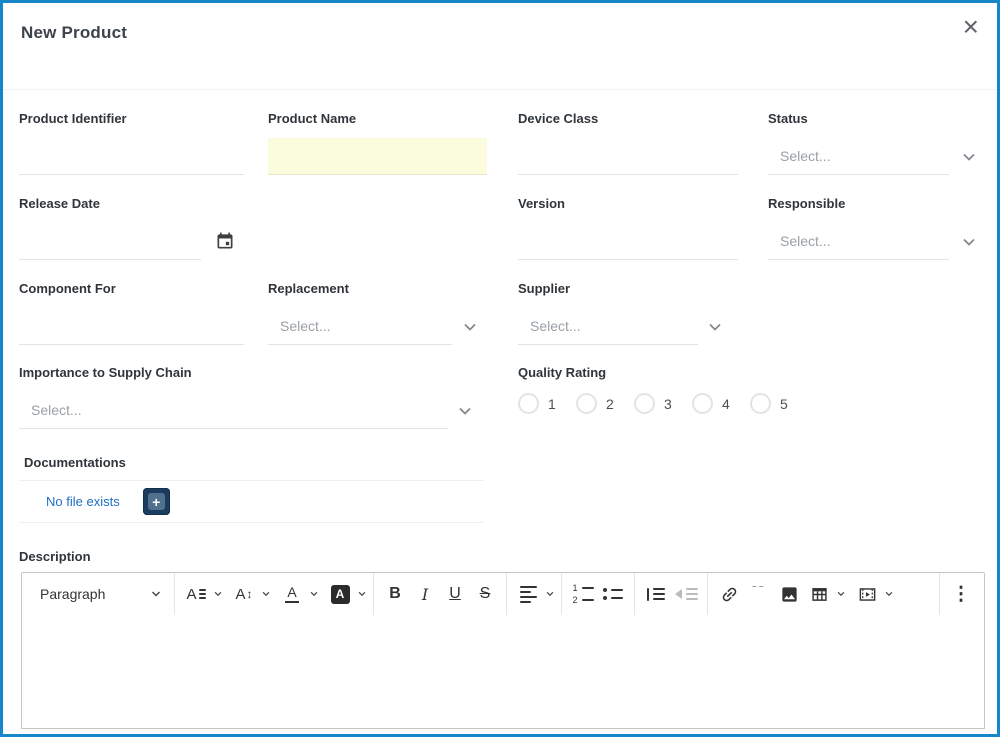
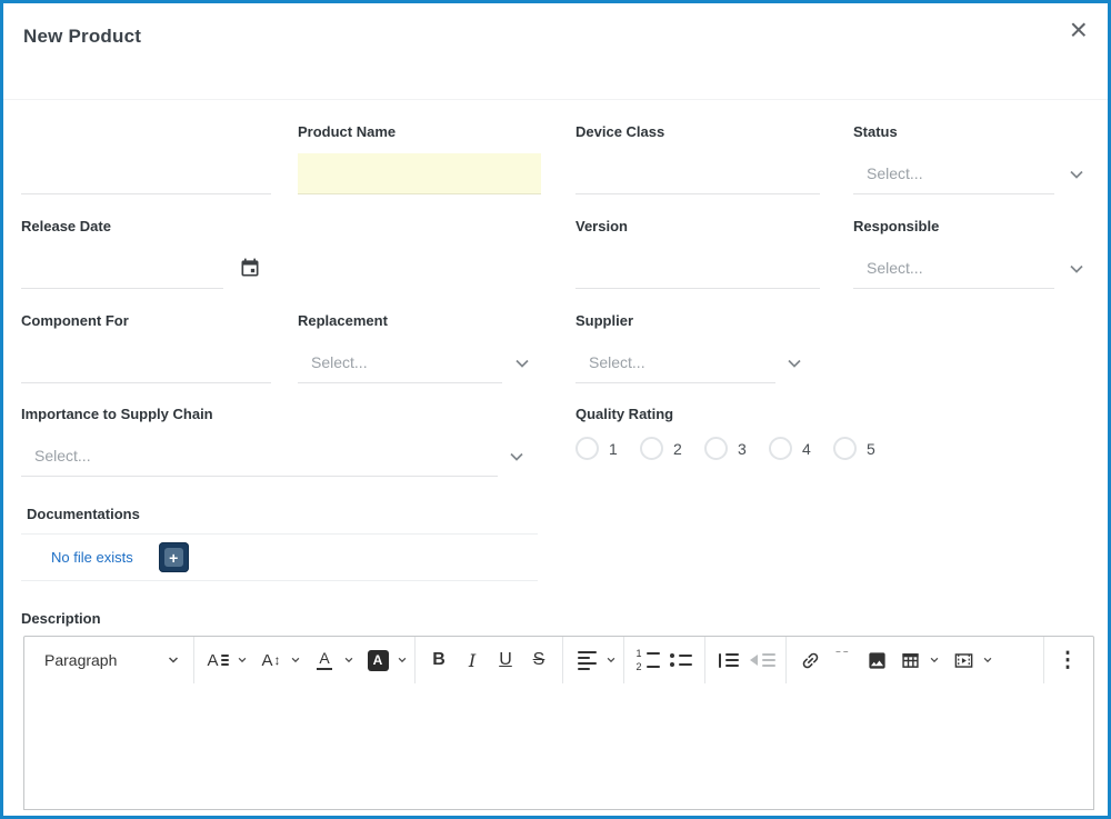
  New Product
  ×
- Product Identifier
  Product Name
  Device Class
  Status
  Select...
  Release Date
  Version
  Responsible
  Select...
  Component For
  Replacement
  Select...
  Supplier
  Select...
  Importance to Supply Chain
  Select...
  Quality Rating
  1
  2
  3
  4
  5
  Documentations
  No file exists
  +
  Description
  Paragraph
  A
  A
  ↕
  A
  A
  B
  I
  U
  S
  1
  2
  “
  ⋮
